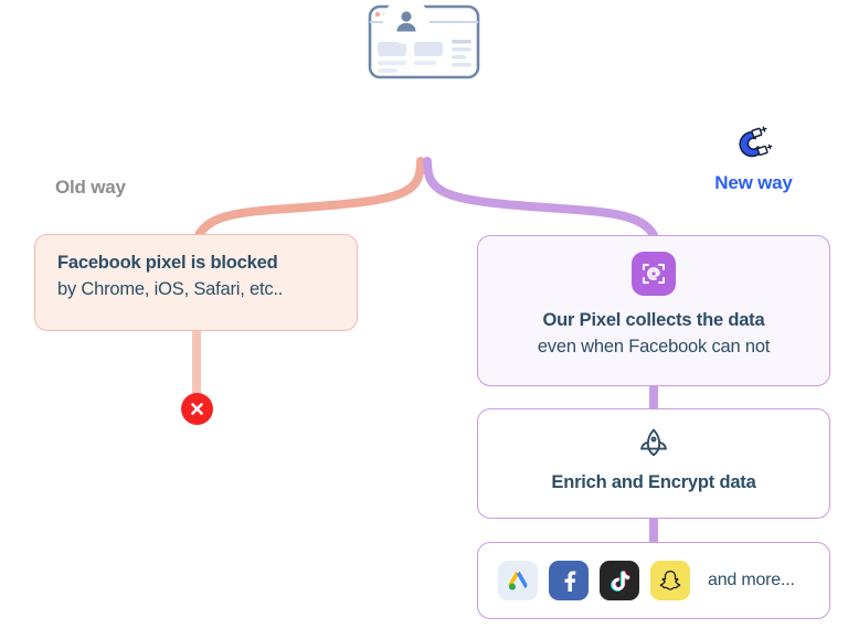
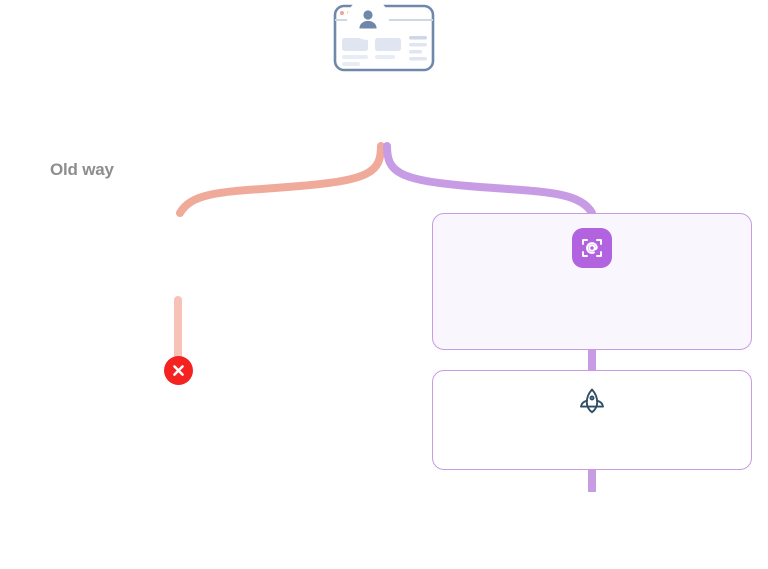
  Old way
- New way
- Facebook pixel is blocked
- by Chrome, iOS, Safari, etc..
- Our Pixel collects the data
- even when Facebook can not
- Enrich and Encrypt data
- and more...
